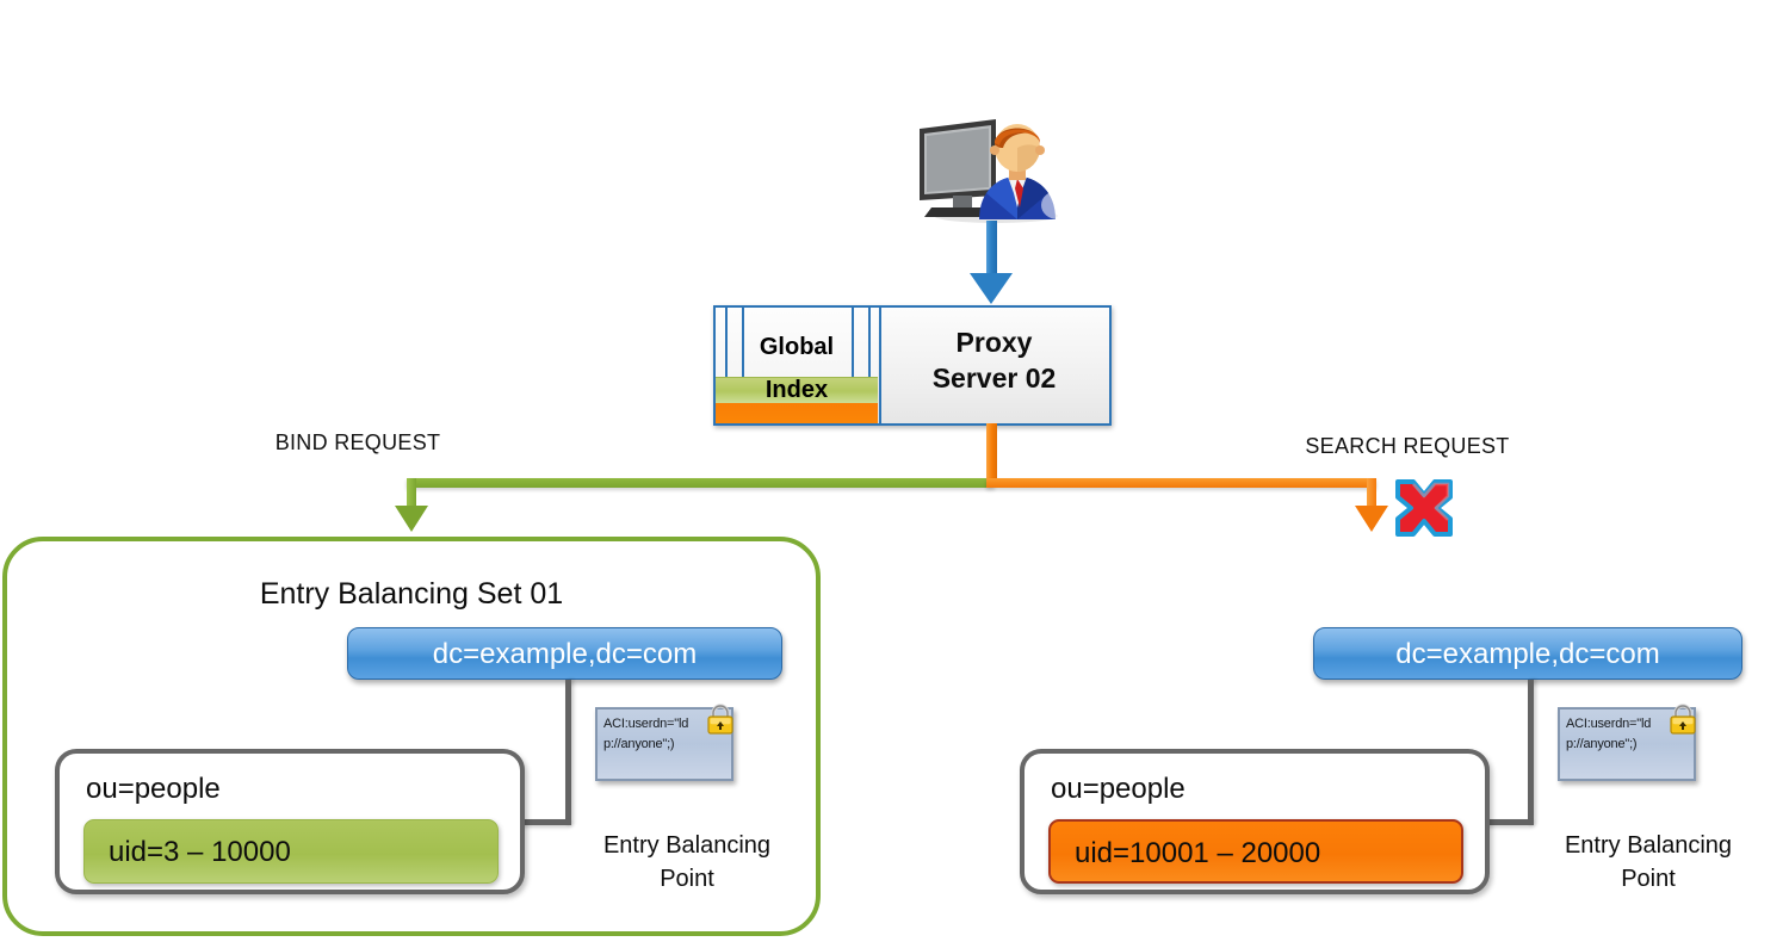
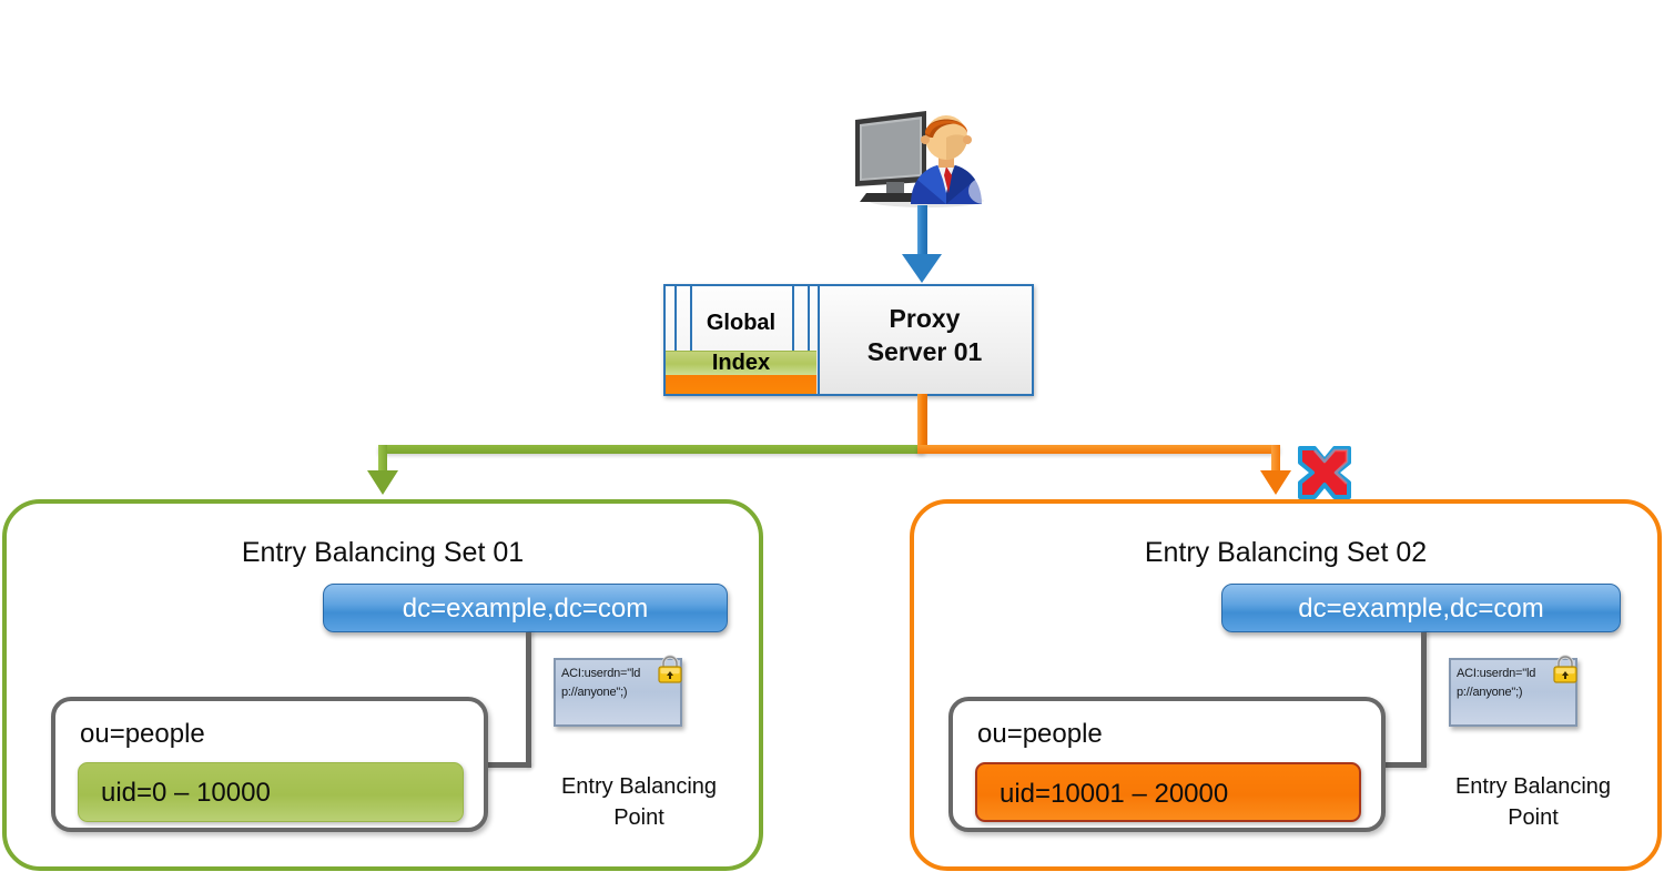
  Global
  Index
  Proxy
- Server 02
+ Server 01
- BIND REQUEST
- SEARCH REQUEST
  Entry Balancing Set 01
  dc=example,dc=com
  ou=people
- uid=3 – 10000
+ uid=0 – 10000
  ACI:userdn="ld
  p://anyone";)
  Entry Balancing
  Point
+ Entry Balancing Set 02
  dc=example,dc=com
  ou=people
  uid=10001 – 20000
  ACI:userdn="ld
  p://anyone";)
  Entry Balancing
  Point
